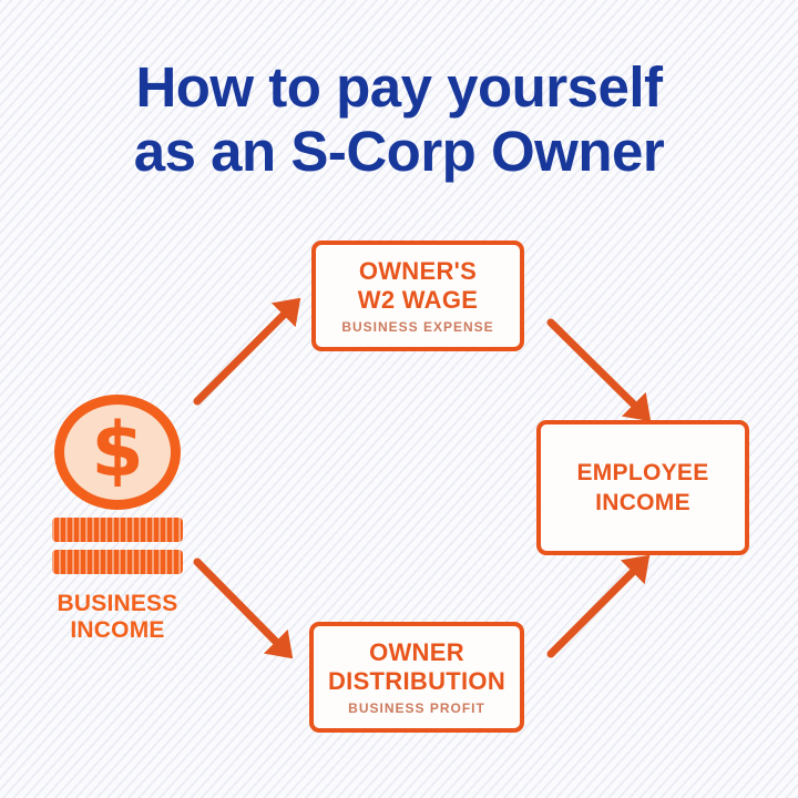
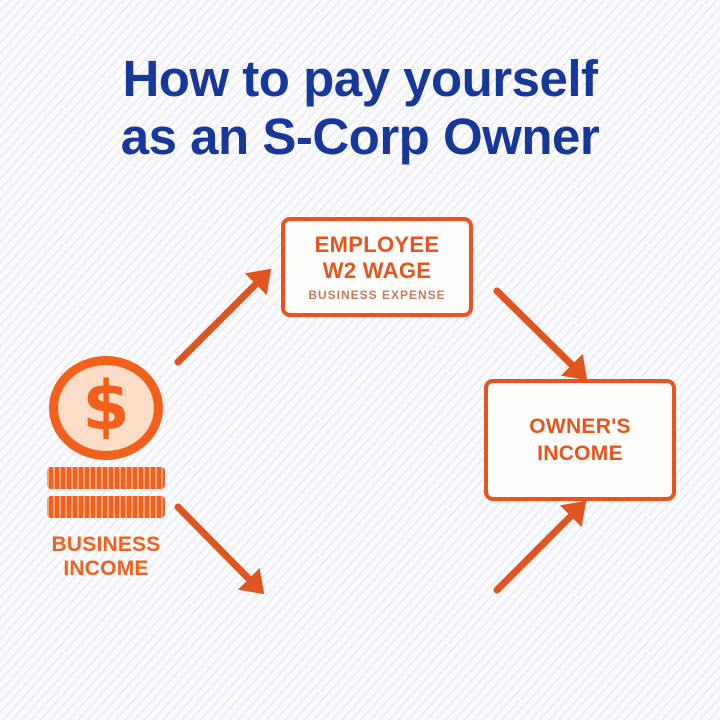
  How to pay yourself
  as an S-Corp Owner
  $
  BUSINESS
  INCOME
- OWNER'S
+ EMPLOYEE
  W2 WAGE
  BUSINESS EXPENSE
- EMPLOYEE
+ OWNER'S
  INCOME
- OWNER
- DISTRIBUTION
- BUSINESS PROFIT
